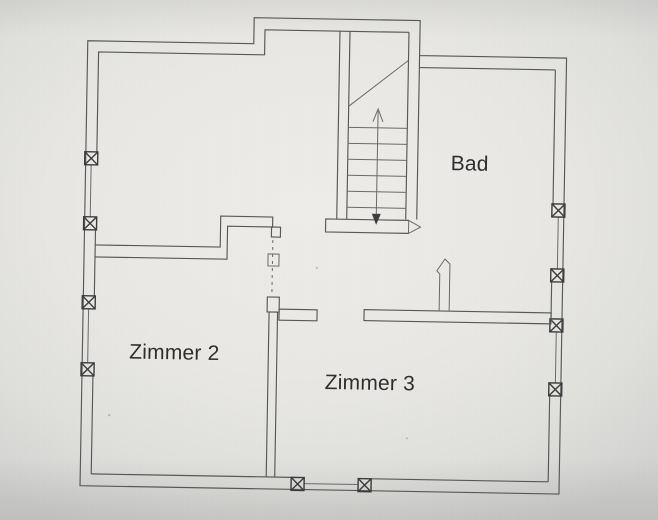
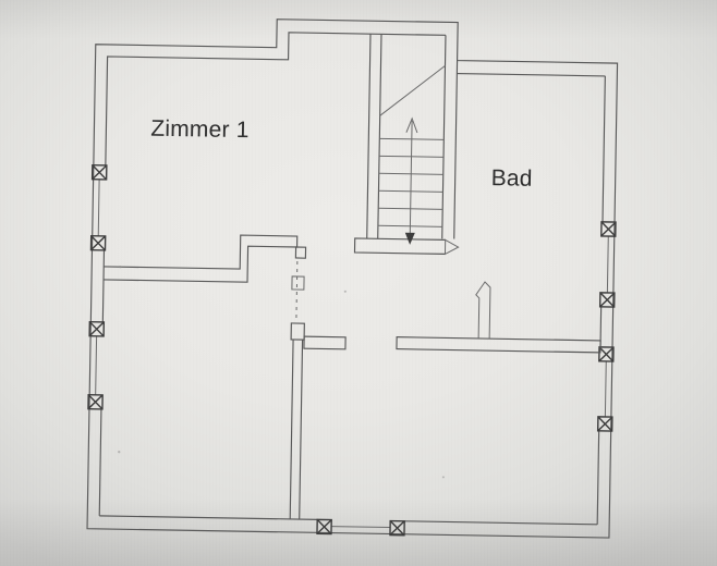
+ Zimmer 1
  Bad
- Zimmer 2
- Zimmer 3
